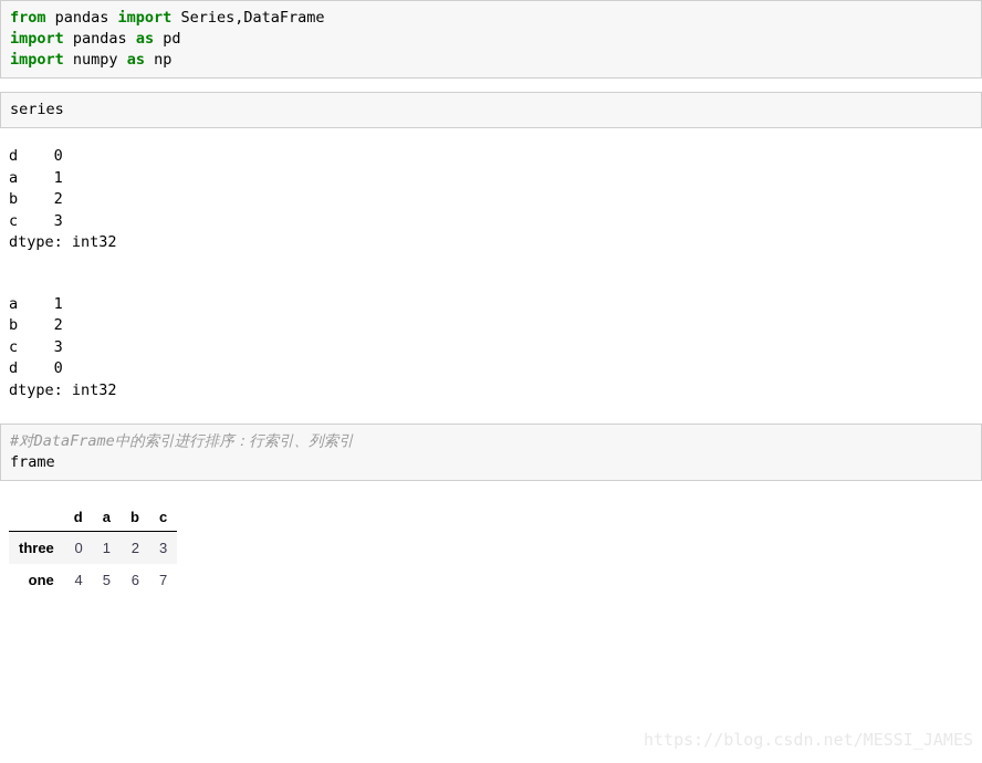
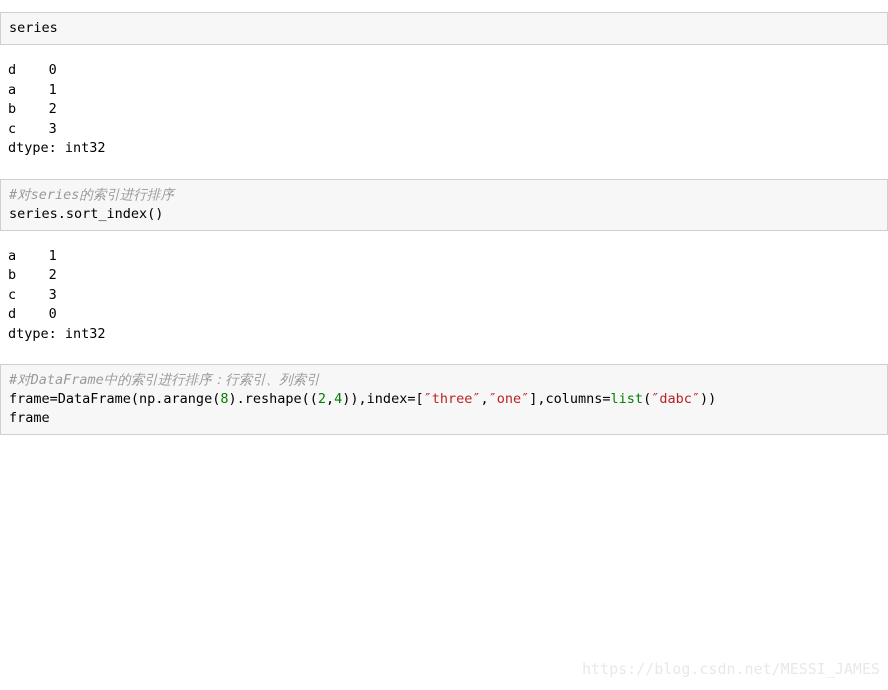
- from pandas import Series,DataFrame
- import pandas as pd
- import numpy as np
  series
  d 0
  a 1
  b 2
  c 3
  dtype: int32
+ #对series的索引进行排序
+ series.sort_index()
  a 1
  b 2
  c 3
  d 0
  dtype: int32
  #对DataFrame中的索引进行排序：行索引、列索引
+ frame=DataFrame(np.arange(8).reshape((2,4)),index=[″three″,″one″],columns=list(″dabc″))
  frame
- 	d	a	b	c
- three	0	1	2	3
- one	4	5	6	7
